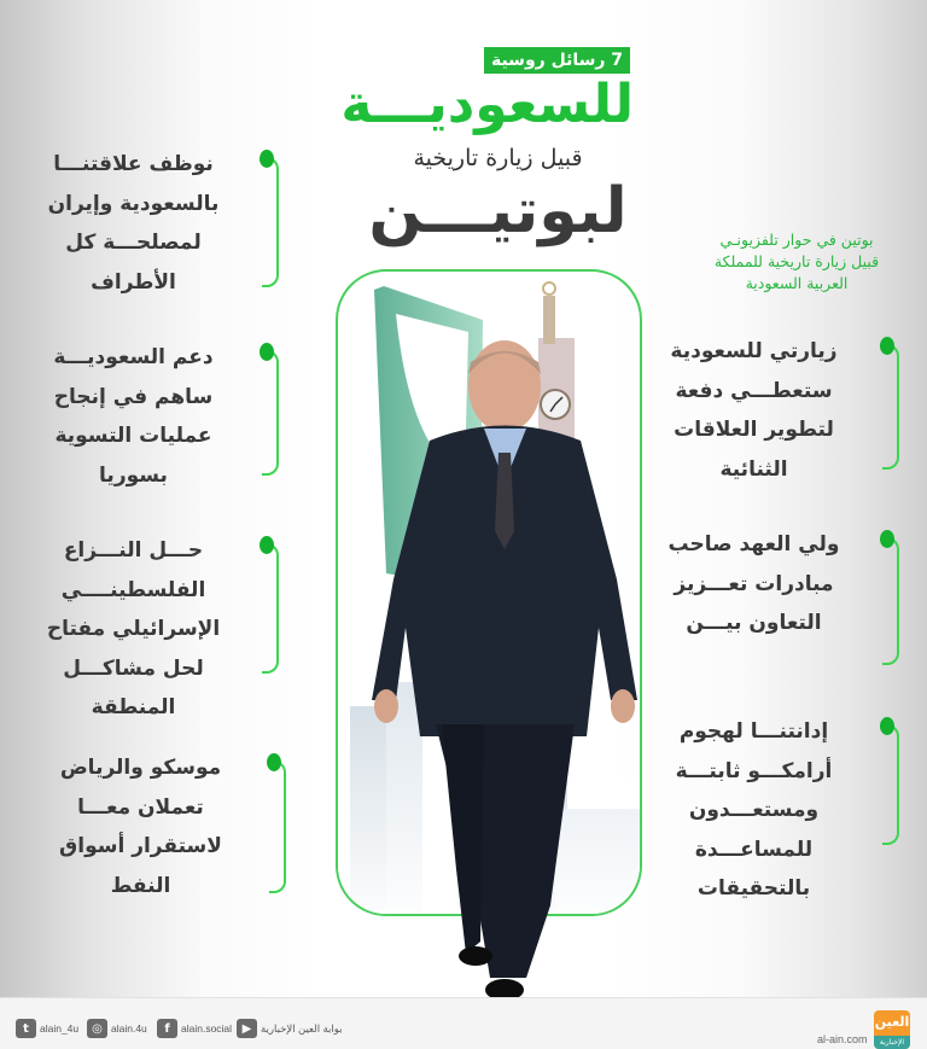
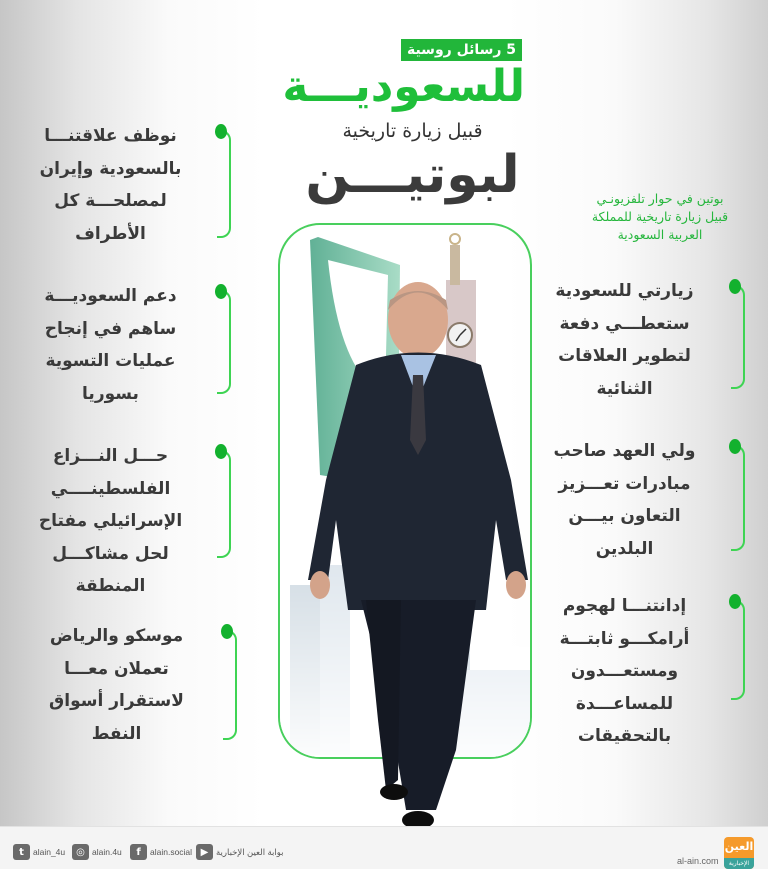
- 7 رسائل روسية
+ 5 رسائل روسية
  للسعوديـــة
  قبيل زيارة تاريخية
  لبوتيـــن
  بوتين في حوار تلفزيونـي
  قبيل زيارة تاريخية للمملكة
  العربية السعودية
  نوظف علاقتنـــا
  بالسعودية وإيران
  لمصلحـــة كل
  الأطراف
  دعم السعوديـــة
  ساهم في إنجاح
  عمليات التسوية
  بسوريا
  حـــل النـــزاع
  الفلسطينــــي
  الإسرائيلي مفتاح
  لحل مشاكـــل
  المنطقة
  موسكو والرياض
  تعملان معـــا
  لاستقرار أسواق
  النفط
  زيارتي للسعودية
  ستعطـــي دفعة
  لتطوير العلاقات
  الثنائية
  ولي العهد صاحب
  مبادرات تعـــزيز
  التعاون بيـــن
+ البلدين
  إدانتنـــا لهجوم
  أرامكـــو ثابتـــة
  ومستعـــدون
  للمساعـــدة
  بالتحقيقات
  t
  alain_4u
  ◎
  alain.4u
  f
  alain.social
  ▶
  بوابة العين الإخبارية
  al-ain.com
  العين
